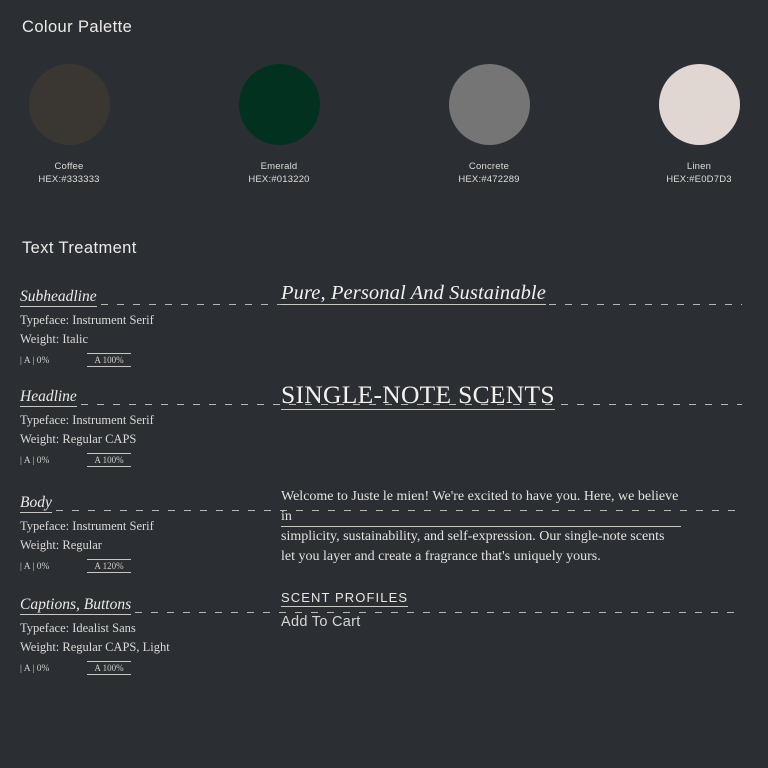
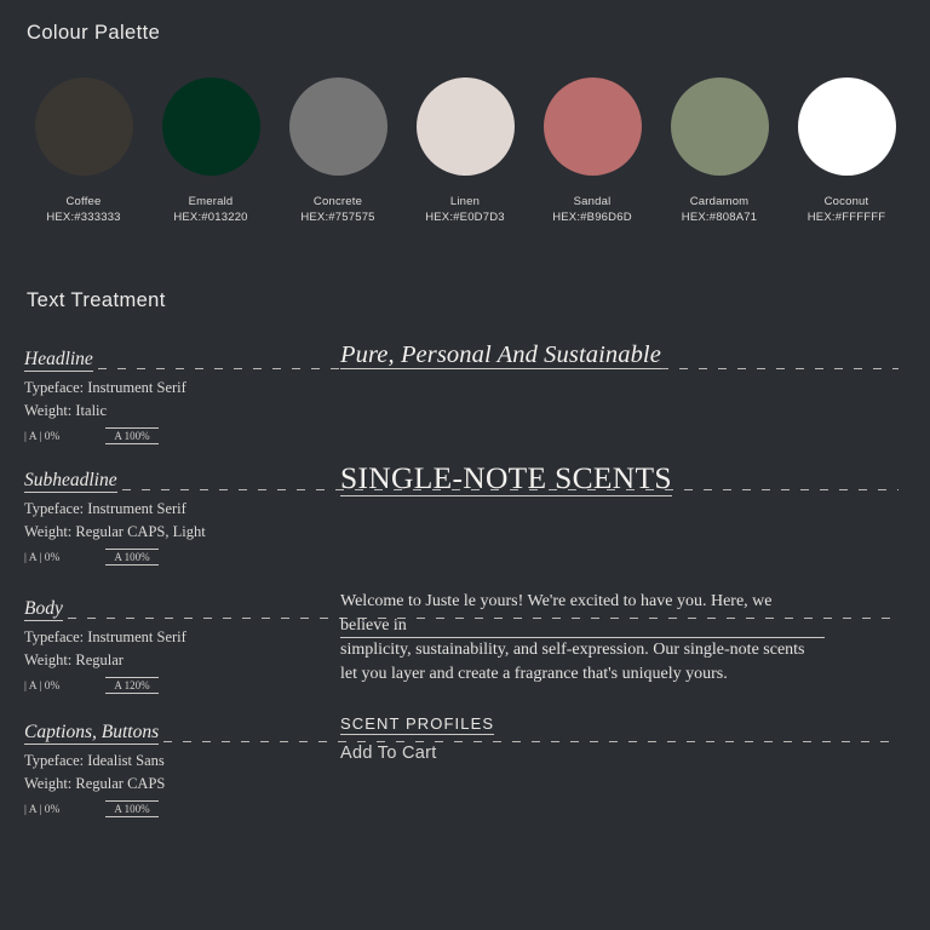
  Colour Palette
  Coffee
  HEX:#333333
  Emerald
  HEX:#013220
  Concrete
- HEX:#472289
+ HEX:#757575
  Linen
  HEX:#E0D7D3
+ Sandal
+ HEX:#B96D6D
+ Cardamom
+ HEX:#808A71
+ Coconut
+ HEX:#FFFFFF
  Text Treatment
- Subheadline
+ Headline
  Typeface: Instrument Serif
  Weight: Italic
  | A | 0%
  A 100%
  Pure, Personal And Sustainable
- Headline
+ Subheadline
  Typeface: Instrument Serif
- Weight: Regular CAPS
+ Weight: Regular CAPS, Light
  | A | 0%
  A 100%
  SINGLE-NOTE SCENTS
  Body
  Typeface: Instrument Serif
  Weight: Regular
  | A | 0%
  A 120%
- Welcome to Juste le mien! We're excited to have you. Here, we believe in
+ Welcome to Juste le yours! We're excited to have you. Here, we believe in
  simplicity, sustainability, and self-expression. Our single-note scents
  let you layer and create a fragrance that's uniquely yours.
  Captions, Buttons
  Typeface: Idealist Sans
- Weight: Regular CAPS, Light
+ Weight: Regular CAPS
  | A | 0%
  A 100%
  SCENT PROFILES
  Add To Cart
